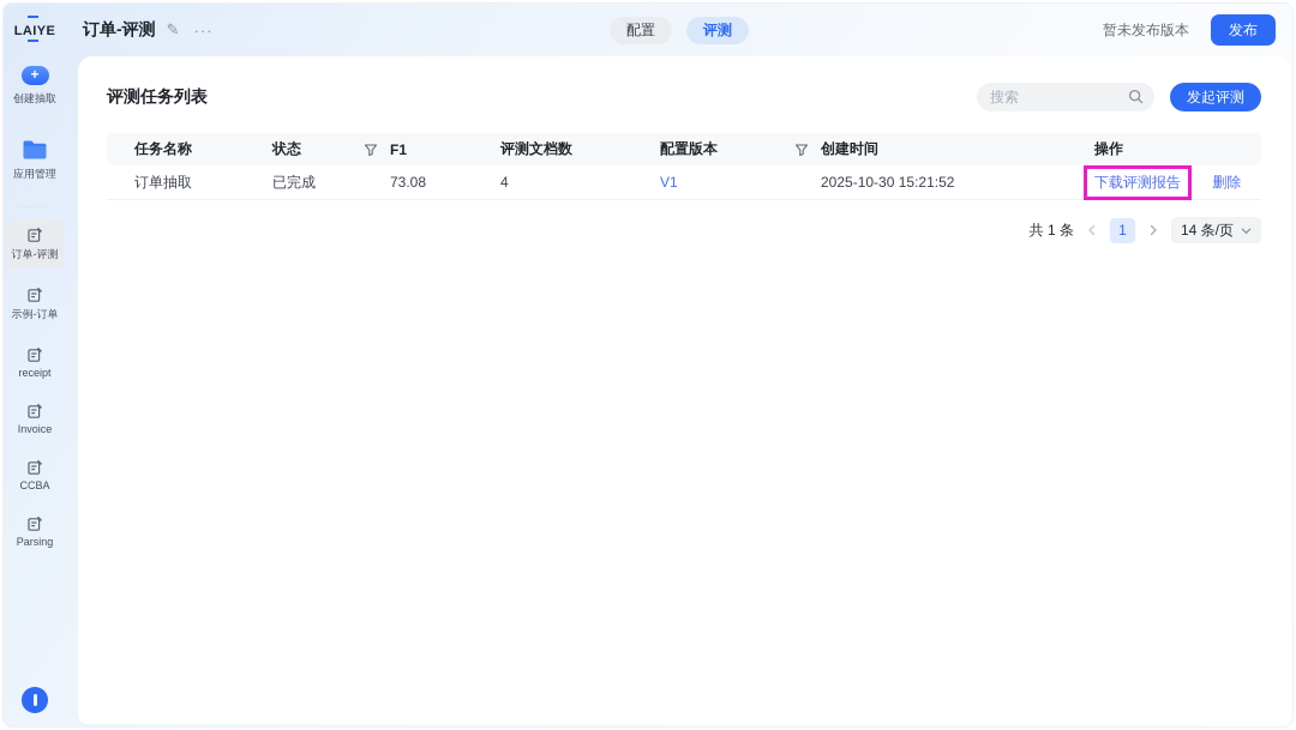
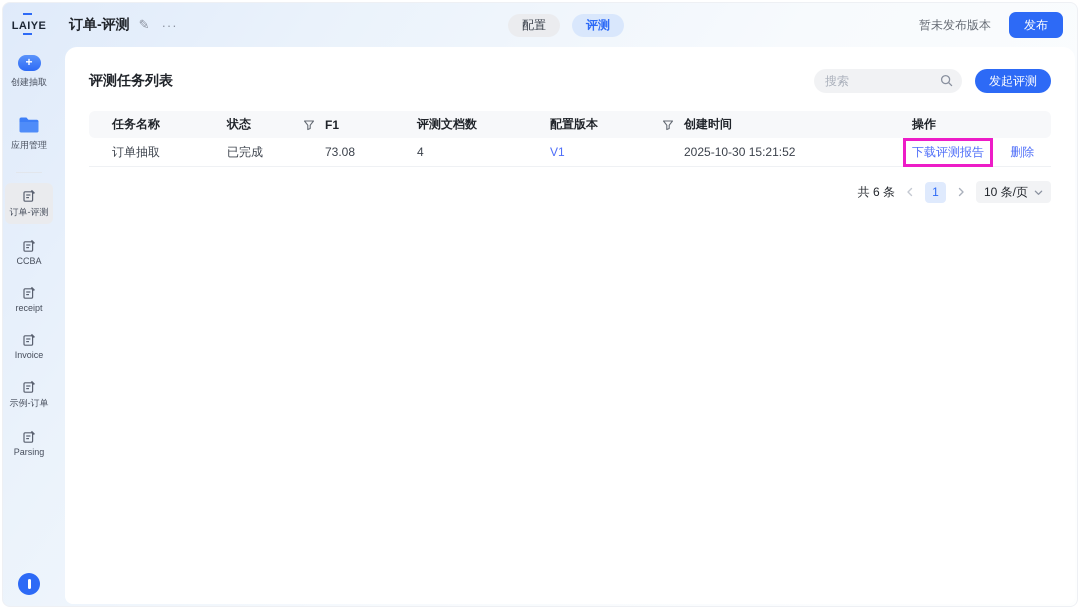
  LAIYE
  +
  创建抽取
  应用管理
  订单-评测
- 示例-订单
+ CCBA
  receipt
  Invoice
- CCBA
+ 示例-订单
  Parsing
  订单-评测
  ✎
  ···
  配置
  评测
  暂未发布版本
  发布
  评测任务列表
  搜索
  发起评测
  任务名称
  状态
  F1
  评测文档数
  配置版本
  创建时间
  操作
  订单抽取
  已完成
  73.08
  4
  V1
  2025-10-30 15:21:52
  下载评测报告 删除
- 共 1 条
+ 共 6 条
  1
- 14 条/页
+ 10 条/页
